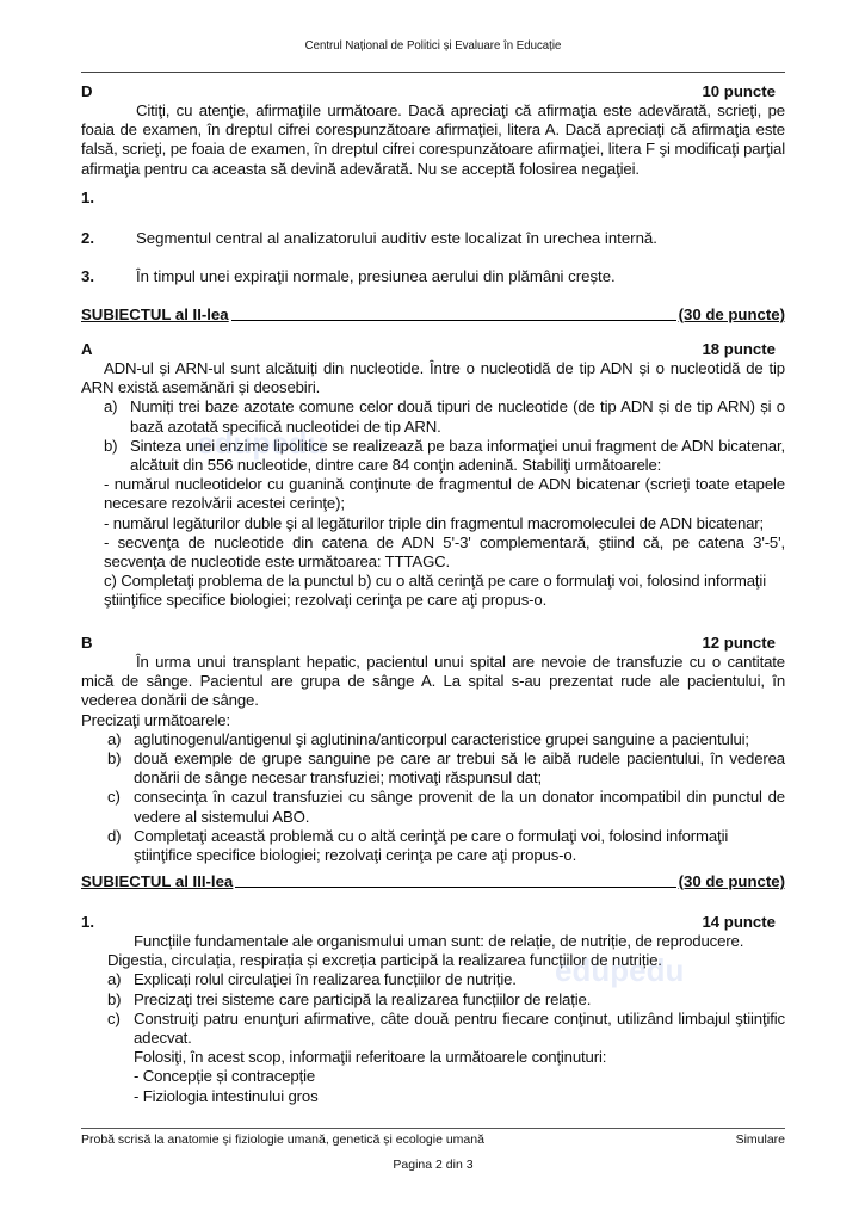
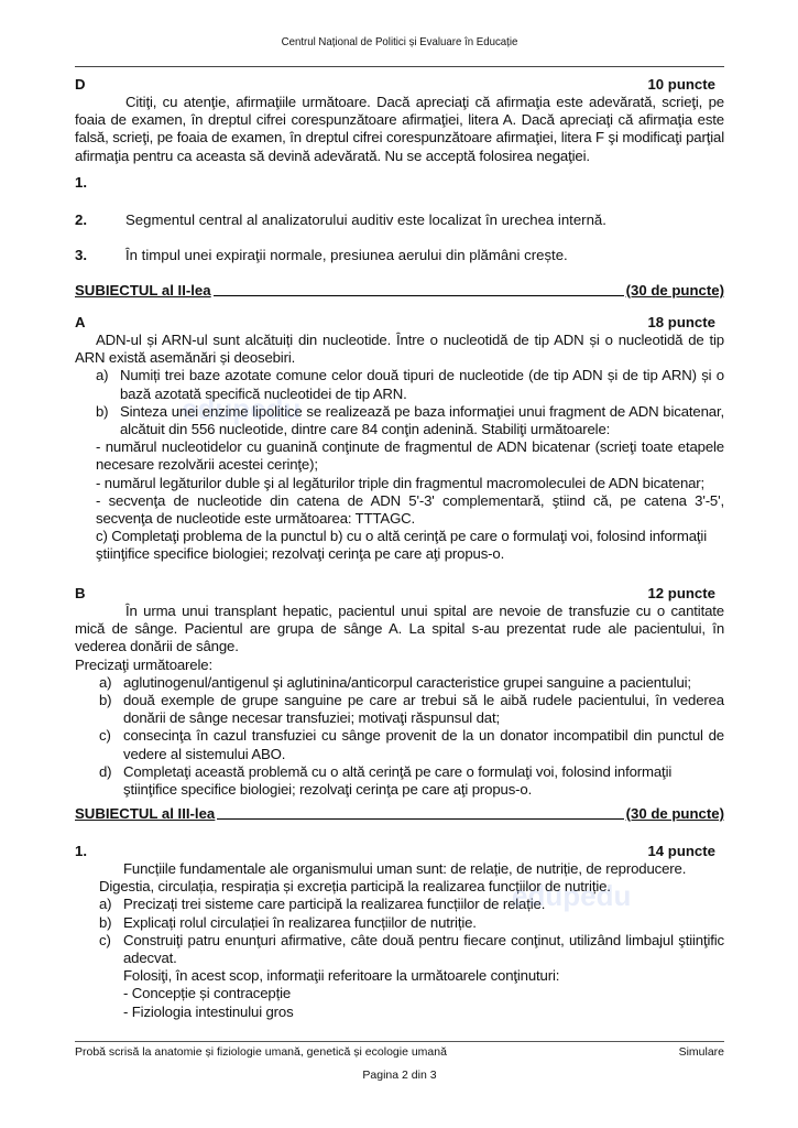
  Centrul Național de Politici și Evaluare în Educație
  D
  10 puncte
  Citiţi, cu atenţie, afirmaţiile următoare. Dacă apreciaţi că afirmaţia este adevărată, scrieţi, pe foaia de examen, în dreptul cifrei corespunzătoare afirmaţiei, litera A. Dacă apreciaţi că afirmaţia este falsă, scrieţi, pe foaia de examen, în dreptul cifrei corespunzătoare afirmaţiei, litera F şi modificaţi parţial afirmaţia pentru ca aceasta să devină adevărată. Nu se acceptă folosirea negaţiei.
  1.
  2.
  Segmentul central al analizatorului auditiv este localizat în urechea internă.
  3.
  În timpul unei expiraţii normale, presiunea aerului din plămâni crește.
  SUBIECTUL al II-lea
  (30 de puncte)
  A
  18 puncte
  ADN-ul și ARN-ul sunt alcătuiți din nucleotide. Între o nucleotidă de tip ADN și o nucleotidă de tip ARN există asemănări și deosebiri.
  a)
  Numiți trei baze azotate comune celor două tipuri de nucleotide (de tip ADN și de tip ARN) și o bază azotată specifică nucleotidei de tip ARN.
  b)
  Sinteza unei enzime lipolitice se realizează pe baza informaţiei unui fragment de ADN bicatenar, alcătuit din 556 nucleotide, dintre care 84 conţin adenină. Stabiliţi următoarele:
  - numărul nucleotidelor cu guanină conţinute de fragmentul de ADN bicatenar (scrieţi toate etapele necesare rezolvării acestei cerinţe);
  - numărul legăturilor duble şi al legăturilor triple din fragmentul macromoleculei de ADN bicatenar;
  - secvenţa de nucleotide din catena de ADN 5'-3' complementară, ştiind că, pe catena 3'-5', secvenţa de nucleotide este următoarea: TTTAGC.
  c) Completaţi problema de la punctul b) cu o altă cerinţă pe care o formulaţi voi, folosind informaţii ştiinţifice specifice biologiei; rezolvaţi cerinţa pe care aţi propus-o.
  B
  12 puncte
  În urma unui transplant hepatic, pacientul unui spital are nevoie de transfuzie cu o cantitate mică de sânge. Pacientul are grupa de sânge A. La spital s-au prezentat rude ale pacientului, în vederea donării de sânge.
  Precizaţi următoarele:
  a)
  aglutinogenul/antigenul şi aglutinina/anticorpul caracteristice grupei sanguine a pacientului;
  b)
  două exemple de grupe sanguine pe care ar trebui să le aibă rudele pacientului, în vederea donării de sânge necesar transfuziei; motivaţi răspunsul dat;
  c)
  consecinţa în cazul transfuziei cu sânge provenit de la un donator incompatibil din punctul de vedere al sistemului ABO.
  d)
  Completaţi această problemă cu o altă cerinţă pe care o formulaţi voi, folosind informaţii ştiinţifice specifice biologiei; rezolvaţi cerinţa pe care aţi propus-o.
  SUBIECTUL al III-lea
  (30 de puncte)
  1.
  14 puncte
  Funcțiile fundamentale ale organismului uman sunt: de relație, de nutriție, de reproducere.
  Digestia, circulația, respirația și excreția participă la realizarea funcțiilor de nutriție.
  a)
- Explicați rolul circulației în realizarea funcțiilor de nutriție.
+ Precizați trei sisteme care participă la realizarea funcțiilor de relație.
  b)
- Precizați trei sisteme care participă la realizarea funcțiilor de relație.
+ Explicați rolul circulației în realizarea funcțiilor de nutriție.
  c)
  Construiţi patru enunţuri afirmative, câte două pentru fiecare conţinut, utilizând limbajul ştiinţific adecvat.
  Folosiţi, în acest scop, informaţii referitoare la următoarele conţinuturi:
  - Concepție și contracepție
  - Fiziologia intestinului gros
  Probă scrisă la anatomie și fiziologie umană, genetică și ecologie umană
  Simulare
  Pagina 2 din 3
  edupedu
  edupedu
